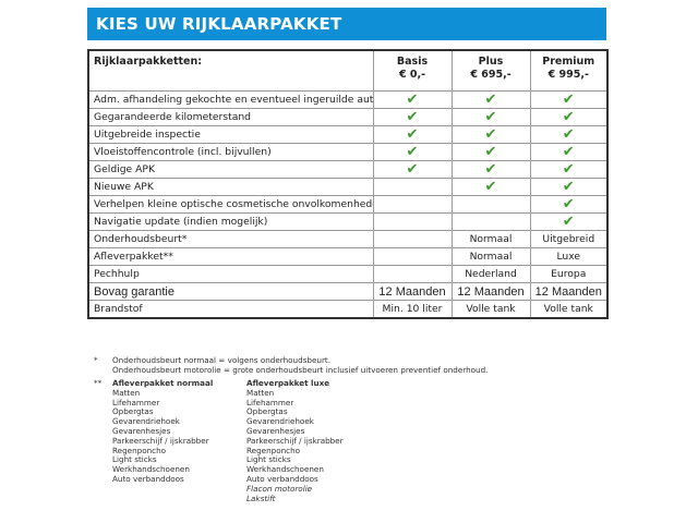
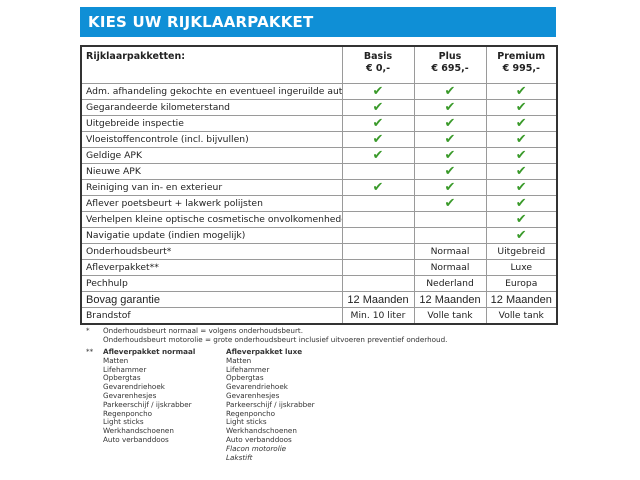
  KIES UW RIJKLAARPAKKET
  Rijklaarpakketten:	Basis€ 0,-	Plus€ 695,-	Premium€ 995,-
  Adm. afhandeling gekochte en eventueel ingeruilde aut	✔	✔	✔
  Gegarandeerde kilometerstand	✔	✔	✔
  Uitgebreide inspectie	✔	✔	✔
  Vloeistoffencontrole (incl. bijvullen)	✔	✔	✔
  Geldige APK	✔	✔	✔
  Nieuwe APK		✔	✔
+ Reiniging van in- en exterieur	✔	✔	✔
+ Aflever poetsbeurt + lakwerk polijsten		✔	✔
  Verhelpen kleine optische cosmetische onvolkomenhed			✔
  Navigatie update (indien mogelijk)			✔
  Onderhoudsbeurt*		Normaal	Uitgebreid
  Afleverpakket**		Normaal	Luxe
  Pechhulp		Nederland	Europa
  Bovag garantie	12 Maanden	12 Maanden	12 Maanden
  Brandstof	Min. 10 liter	Volle tank	Volle tank
  *
  Onderhoudsbeurt normaal = volgens onderhoudsbeurt.
  Onderhoudsbeurt motorolie = grote onderhoudsbeurt inclusief uitvoeren preventief onderhoud.
  **
  Afleverpakket normaal
  Matten
  Lifehammer
  Opbergtas
  Gevarendriehoek
  Gevarenhesjes
  Parkeerschijf / ijskrabber
  Regenponcho
  Light sticks
  Werkhandschoenen
  Auto verbanddoos
  Afleverpakket luxe
  Matten
  Lifehammer
  Opbergtas
  Gevarendriehoek
  Gevarenhesjes
  Parkeerschijf / ijskrabber
  Regenponcho
  Light sticks
  Werkhandschoenen
  Auto verbanddoos
  Flacon motorolie
  Lakstift
